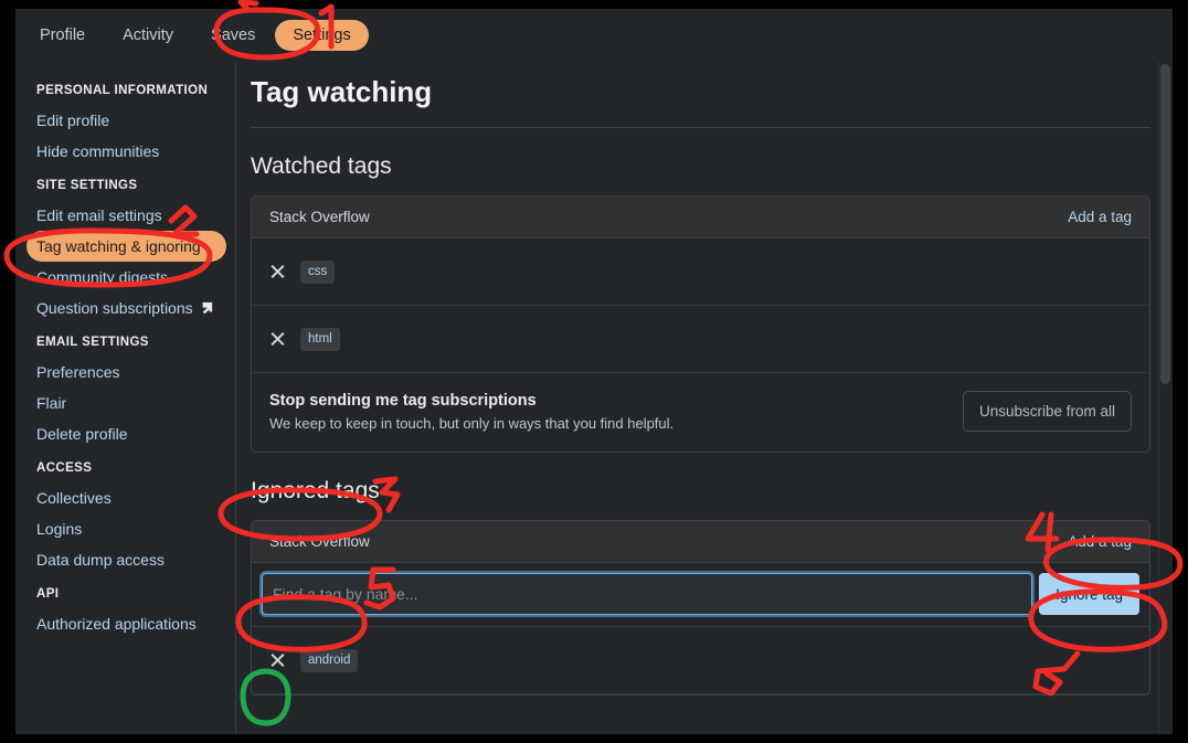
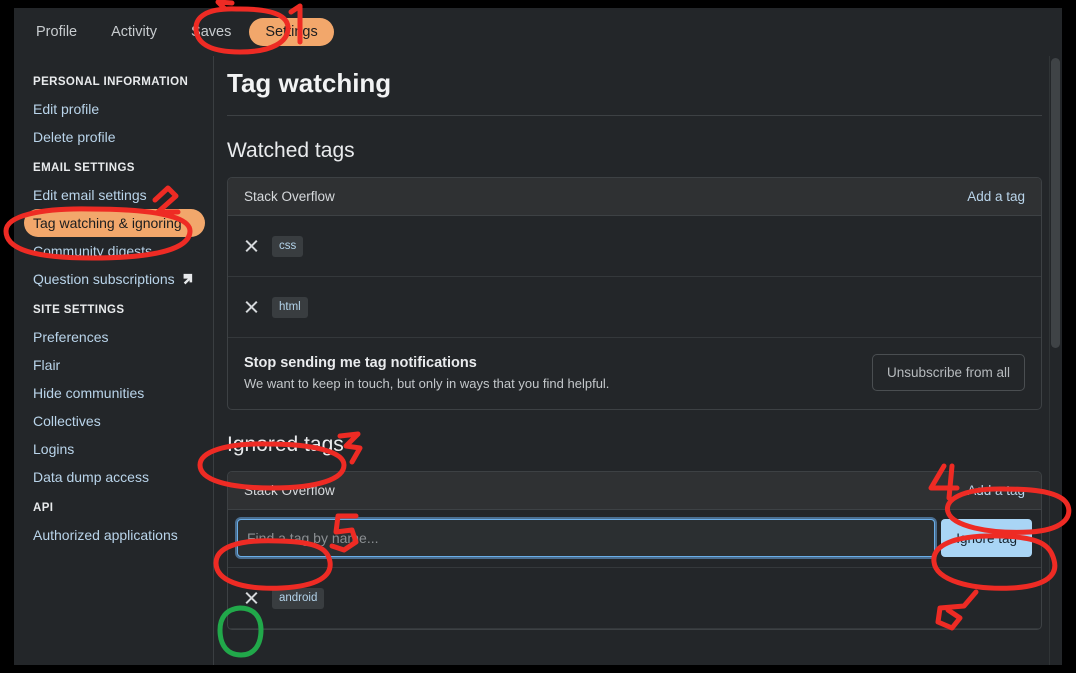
  Profile
  Activity
  aves
  PERSONAL INFORMATION
  Edit profile
- Hide communities
+ Delete profile
- SITE SETTINGS
+ EMAIL SETTINGS
  Edit email settings
  Tag watching & ignoring
  Community digests
  Question subscriptions
- EMAIL SETTINGS
+ SITE SETTINGS
  Preferences
  Flair
- Delete profile
+ Hide communities
- ACCESS
  Collectives
  Logins
  Data dump access
  API
  Authorized applications
  Tag watching
  Watched tags
  Stack Overflow
  Add a tag
  css
  html
- Stop sending me tag subscriptions
+ Stop sending me tag notifications
- We keep to keep in touch, but only in ways that you find helpful.
+ We want to keep in touch, but only in ways that you find helpful.
  Unsubscribe from all
  Stack Overflow
  Find a tag by nae...
  android
